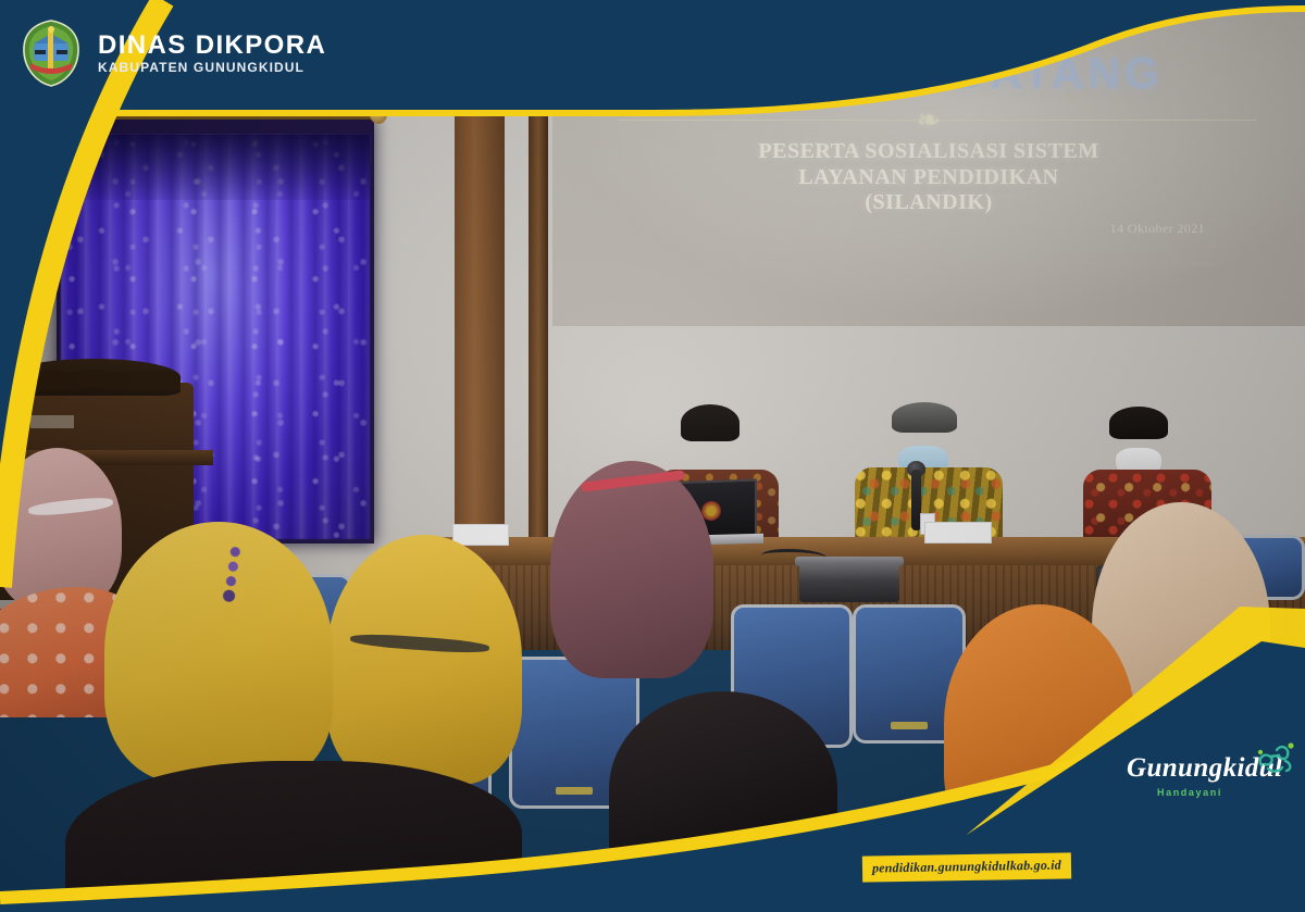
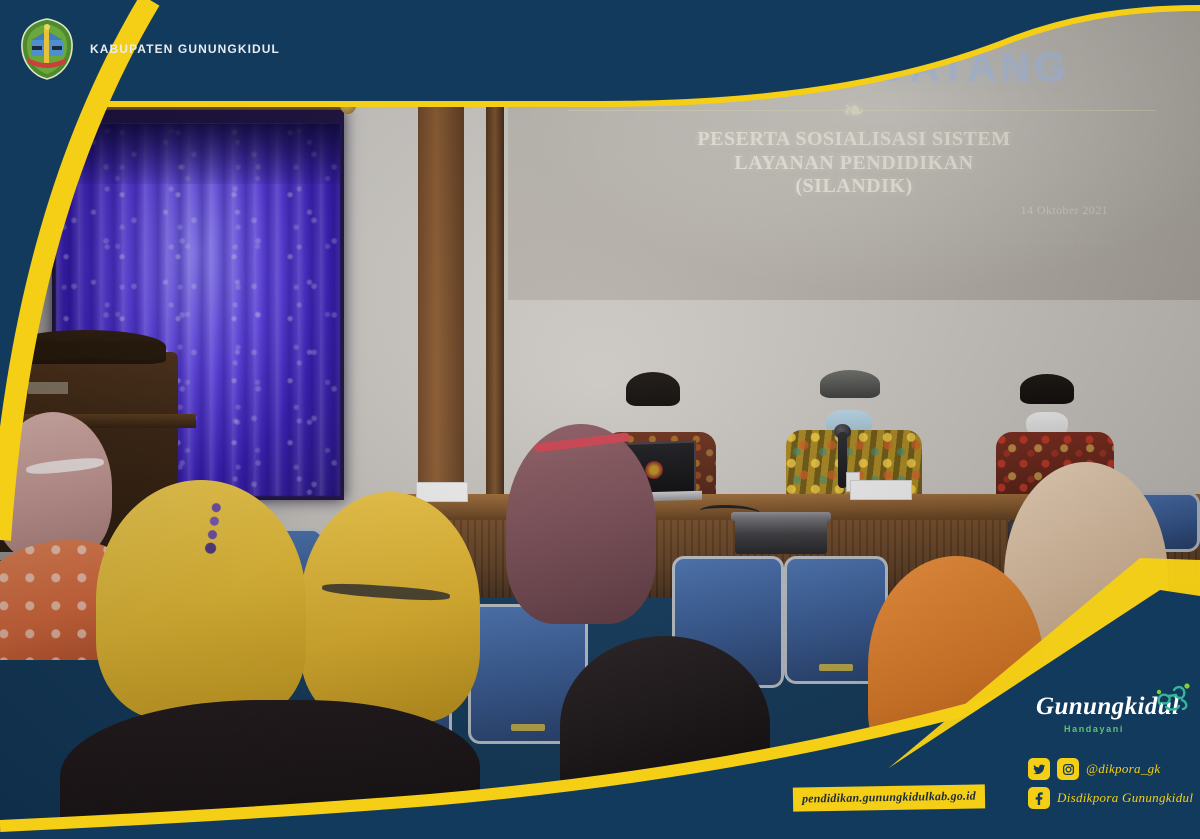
- DINAS DIKPORA
  KABUPATEN GUNUNGKIDUL
  Gunungkidul
  Handayani
+ @dikpora_gk
+ Disdikpora Gunungkidul
  pendidikan.gunungkidulkab.go.id
